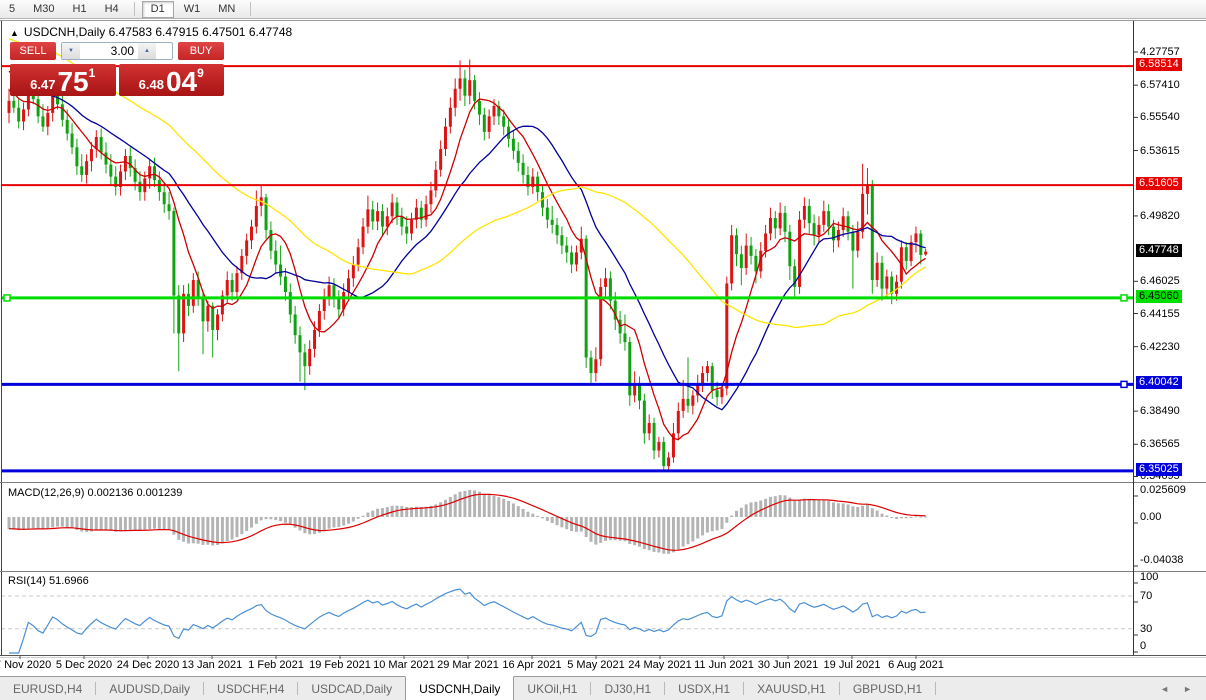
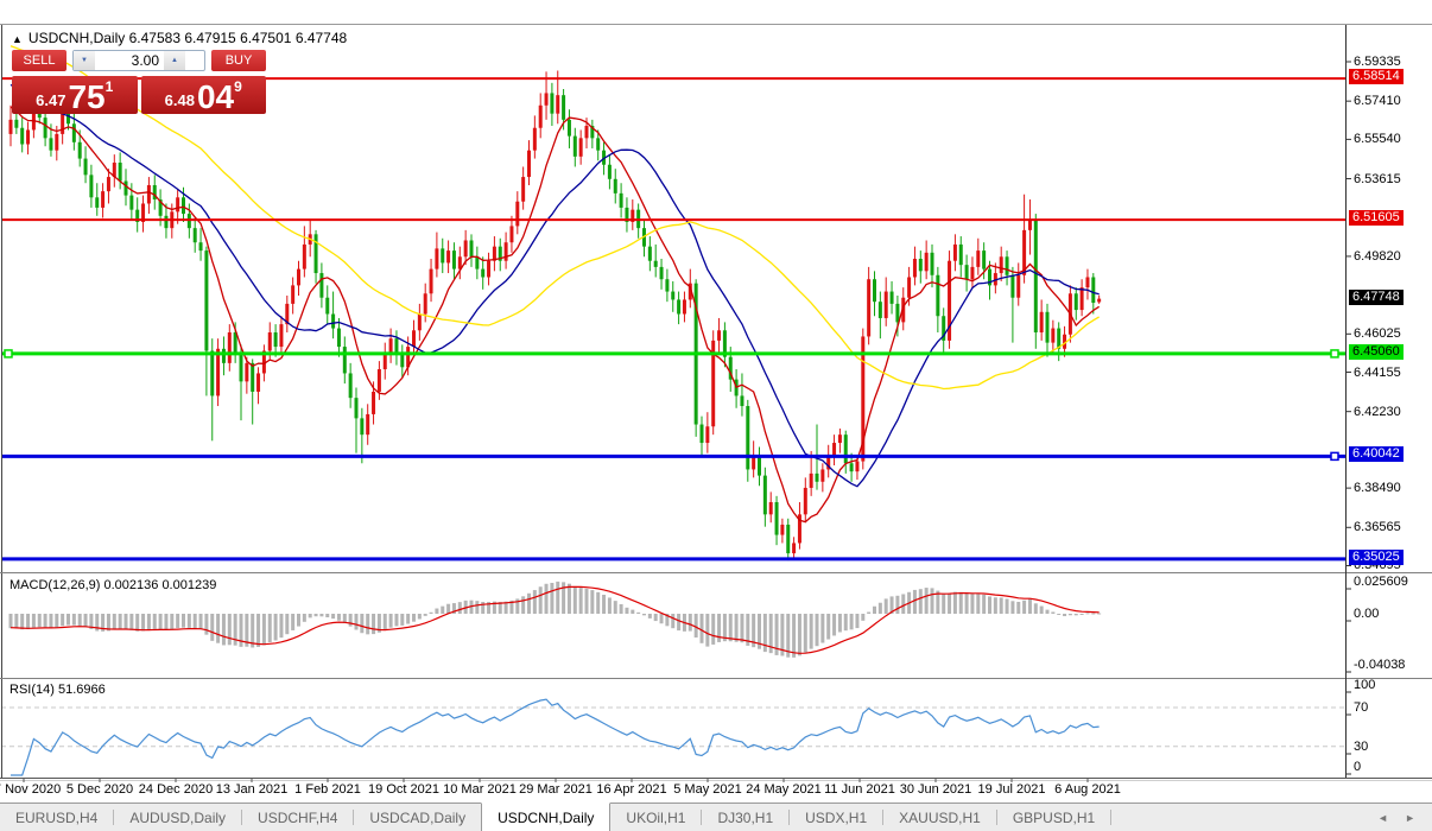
- 5
- M30
- H1
- H4
- D1
- W1
- MN
  ▲ USDCNH,Daily 6.47583 6.47915 6.47501 6.47748
  SELL
  3.00
  BUY
  6.47
  75
  1
  6.48
  04
  9
  MACD(12,26,9) 0.002136 0.001239
  RSI(14) 51.6966
  EURUSD,H4
  AUDUSD,Daily
  USDCHF,H4
  USDCAD,Daily
  USDCNH,Daily
  UKOil,H1
  DJ30,H1
  USDX,H1
  XAUUSD,H1
  GBPUSD,H1
  ◄
  ►
- 4.27757
+ 6.59335
  6.57410
  6.55540
  6.53615
  6.49820
  6.46025
  6.44155
  6.42230
  6.38490
  6.36565
  6.34695
  6.58514
  6.51605
  6.47748
  6.45060
  6.40042
  6.35025
  0.025609
  0.00
  -0.04038
  100
  70
  30
  0
  Nov 2020
  5 Dec 2020
  24 Dec 2020
  13 Jan 2021
  1 Feb 2021
- 19 Feb 2021
+ 19 Oct 2021
  10 Mar 2021
  29 Mar 2021
  16 Apr 2021
  5 May 2021
  24 May 2021
  11 Jun 2021
  30 Jun 2021
  19 Jul 2021
  6 Aug 2021
